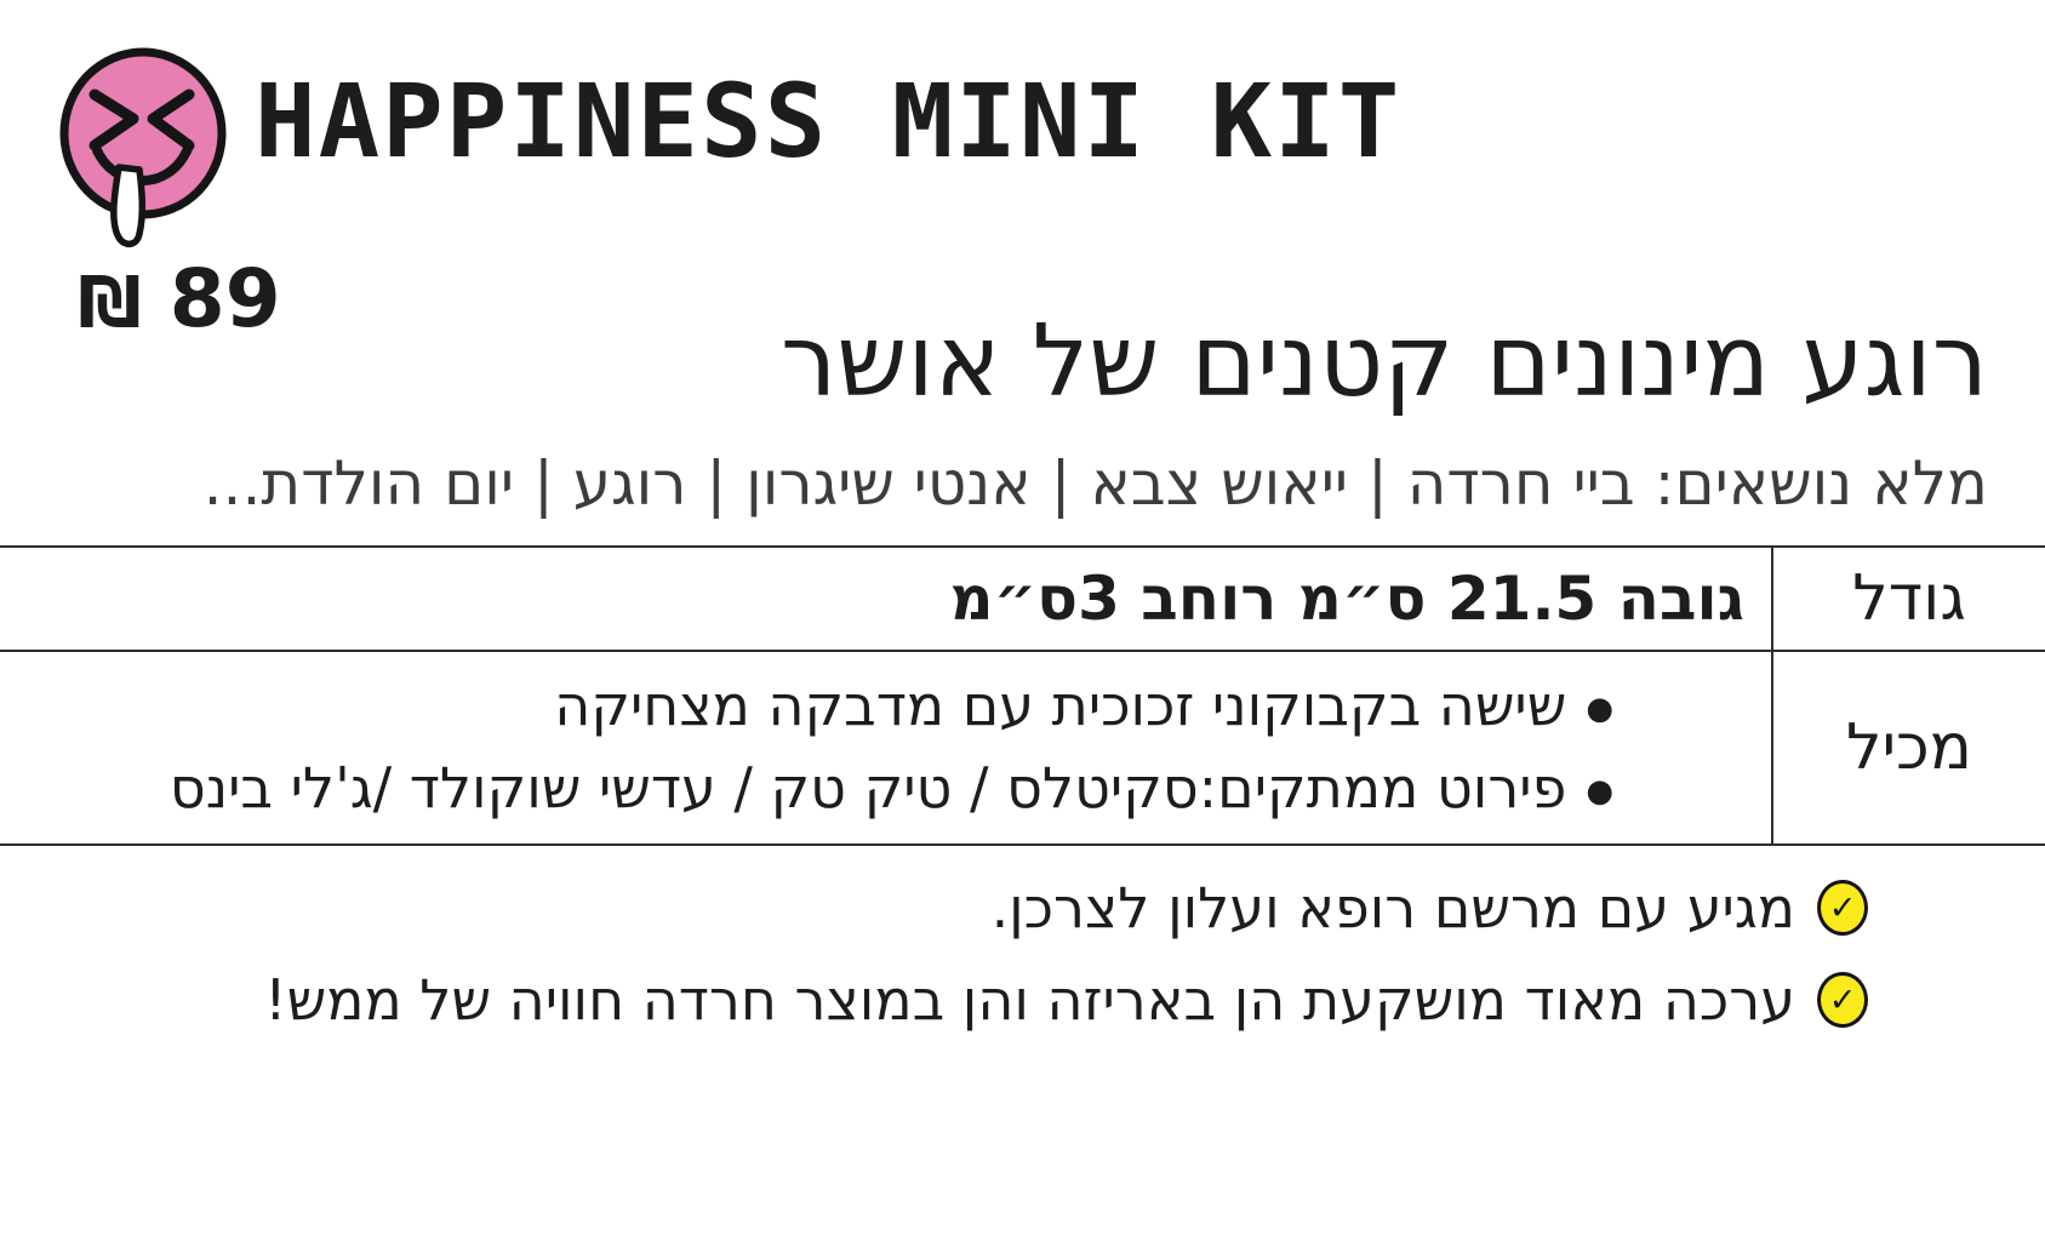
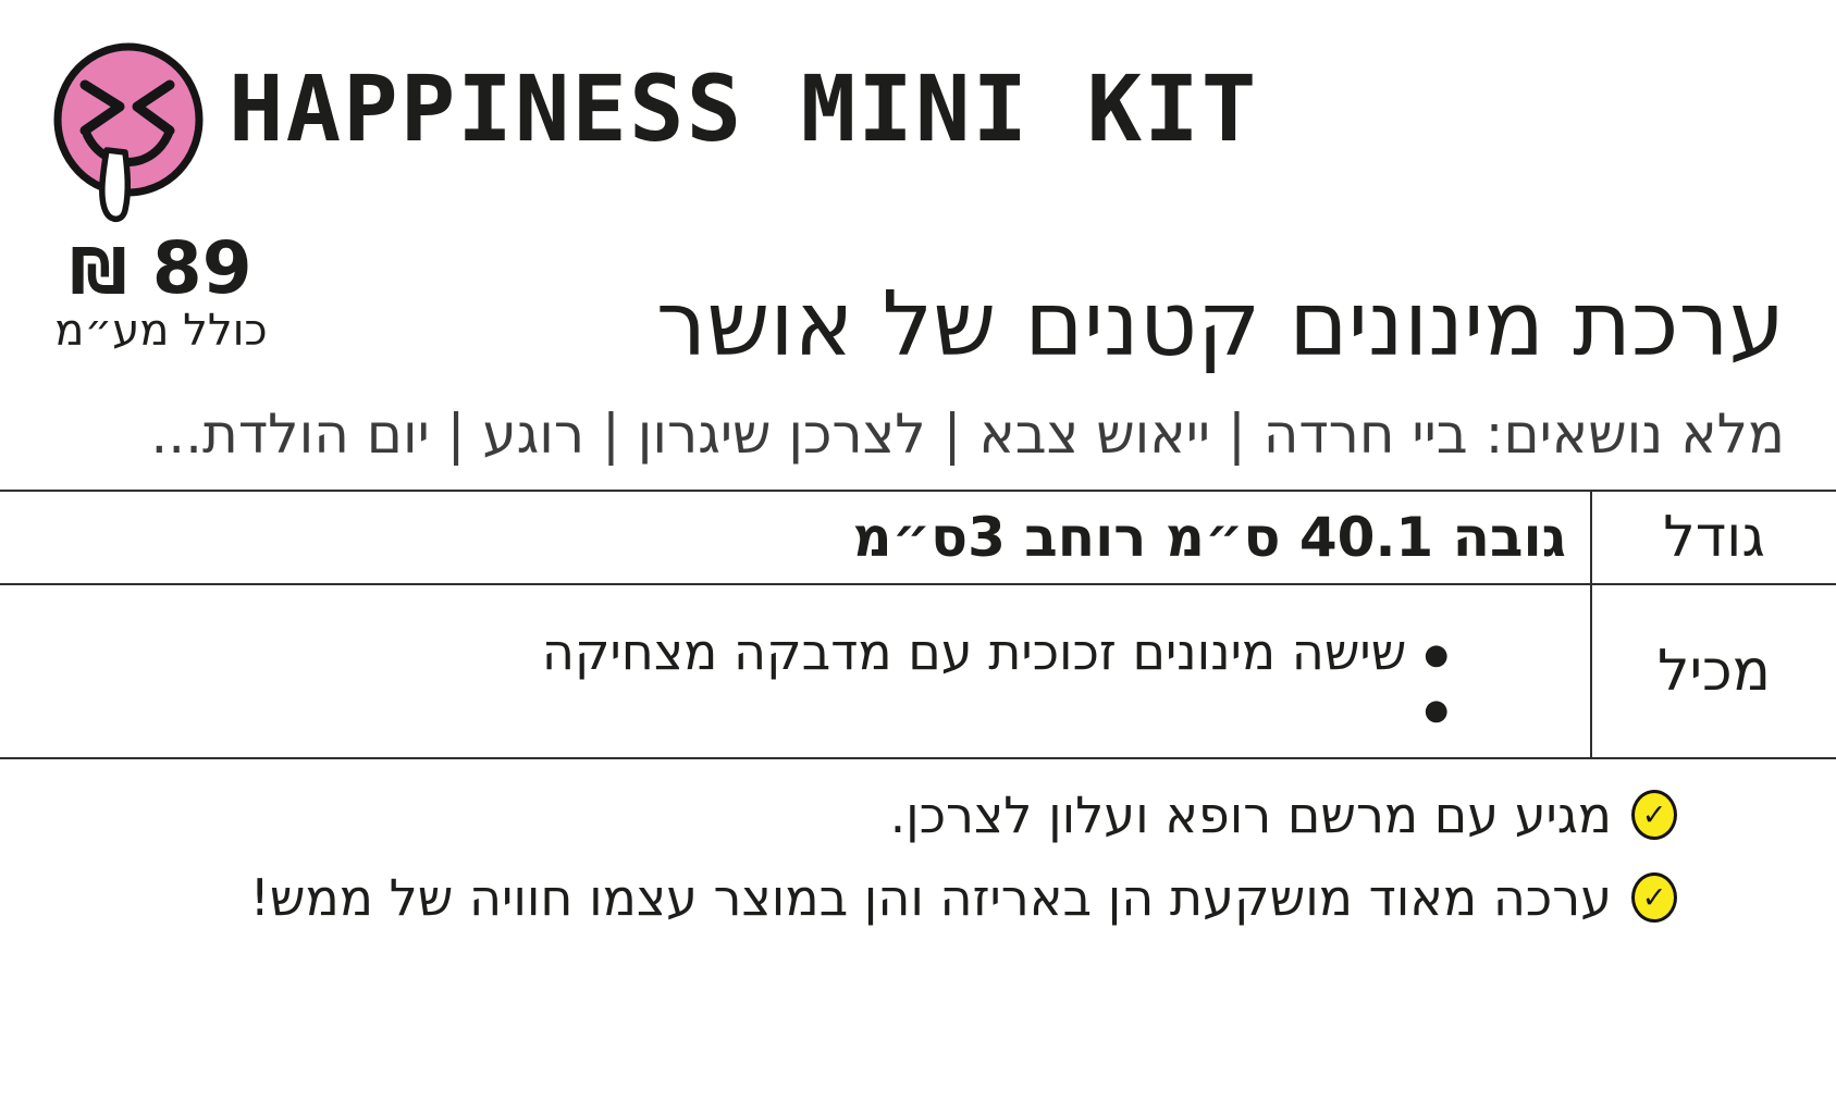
  HAPPINESS MINI KIT
  89 ₪
+ כולל מע״מ
- רוגע מינונים קטנים של אושר
+ ערכת מינונים קטנים של אושר
- מלא נושאים: ביי חרדה | ייאוש צבא | אנטי שיגרון | רוגע | יום הולדת...
+ מלא נושאים: ביי חרדה | ייאוש צבא | לצרכן שיגרון | רוגע | יום הולדת...
  גודל
- גובה 21.5 ס״מ רוחב 3ס״מ
+ גובה 40.1 ס״מ רוחב 3ס״מ
  מכיל
  ●
- שישה בקבוקוני זכוכית עם מדבקה מצחיקה
+ שישה מינונים זכוכית עם מדבקה מצחיקה
  ●
- פירוט ממתקים:סקיטלס / טיק טק / עדשי שוקולד /ג'לי בינס
  ✓
  מגיע עם מרשם רופא ועלון לצרכן.
  ✓
- ערכה מאוד מושקעת הן באריזה והן במוצר חרדה חוויה של ממש!
+ ערכה מאוד מושקעת הן באריזה והן במוצר עצמו חוויה של ממש!
